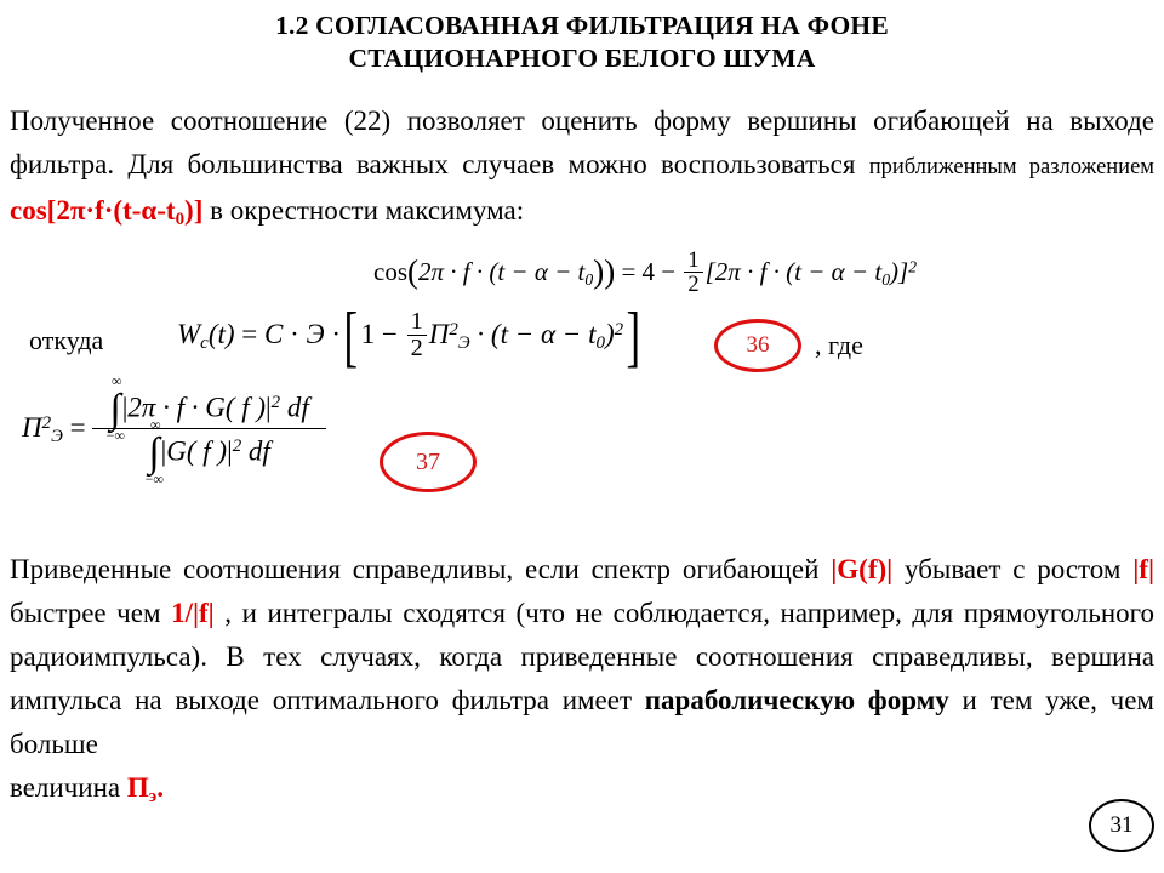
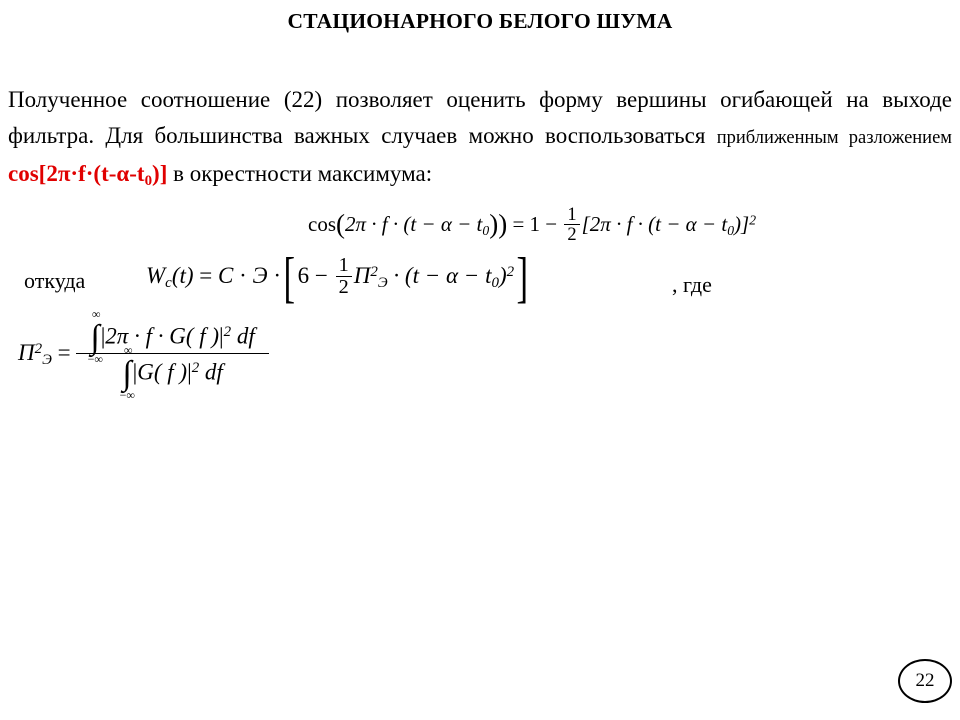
- 1.2 СОГЛАСОВАННАЯ ФИЛЬТРАЦИЯ НА ФОНЕ
  СТАЦИОНАРНОГО БЕЛОГО ШУМА
  Полученное соотношение (22) позволяет оценить форму вершины огибающей на выходе фильтра. Для большинства важных случаев можно воспользоваться приближенным разложением cos[2π·f·(t-α-t0)] в окрестности максимума:
- cos(2π · f · (t − α − t0)) = 4 −
+ cos(2π · f · (t − α − t0)) = 1 −
  1
  2
  [2π · f · (t − α − t0)]2
  откуда
- Wc(t) = C · Э ·[1 −
+ Wc(t) = C · Э ·[6 −
  1
  2
  П2Э · (t − α − t0)2 ]
- 36
  , где
  П2Э =
  ∫
  ∞
  −∞
  |2π · f · G( f )|2 df
  ∫
  ∞
  −∞
  |G( f )|2 df
- 37
- Приведенные соотношения справедливы, если спектр огибающей |G(f)| убывает с ростом |f| быстрее чем 1/|f| , и интегралы сходятся (что не соблюдается, например, для прямоугольного радиоимпульса). В тех случаях, когда приведенные соотношения справедливы, вершина импульса на выходе оптимального фильтра имеет параболическую форму и тем уже, чем больше
- величина Пэ.
- 31
+ 22
